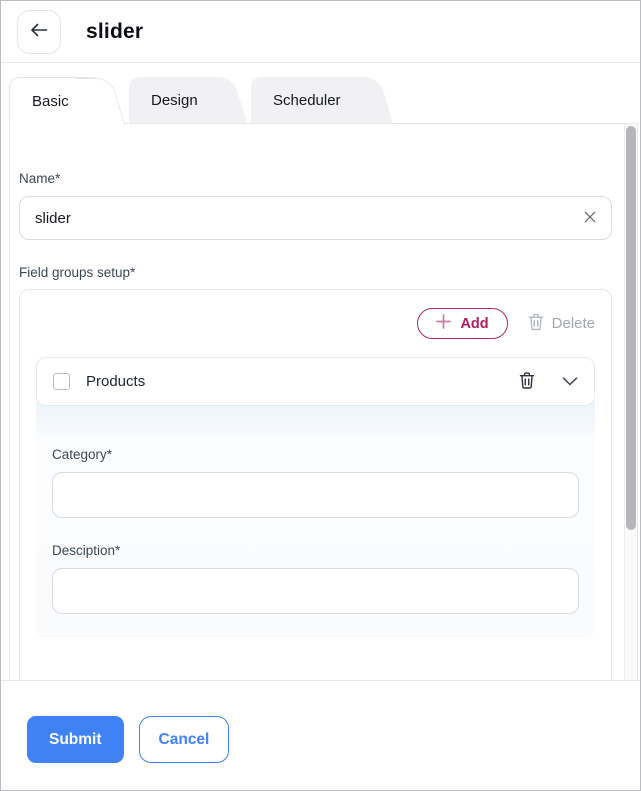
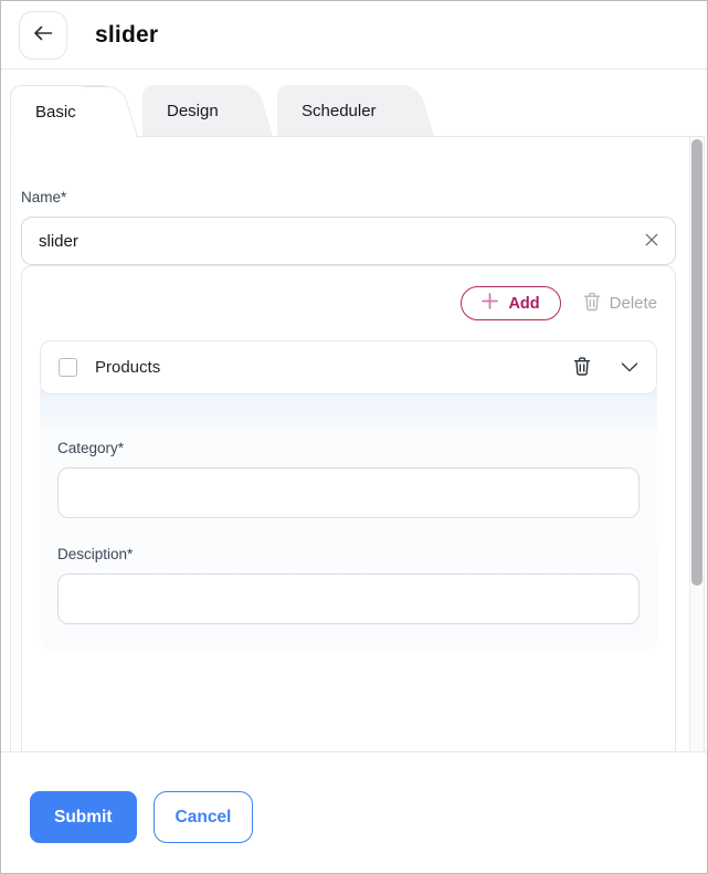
  slider
  Basic
  Design
  Scheduler
  Name*
  slider
- Field groups setup*
  Add
  Delete
  Products
  Category*
  Desciption*
  Submit
  Cancel
